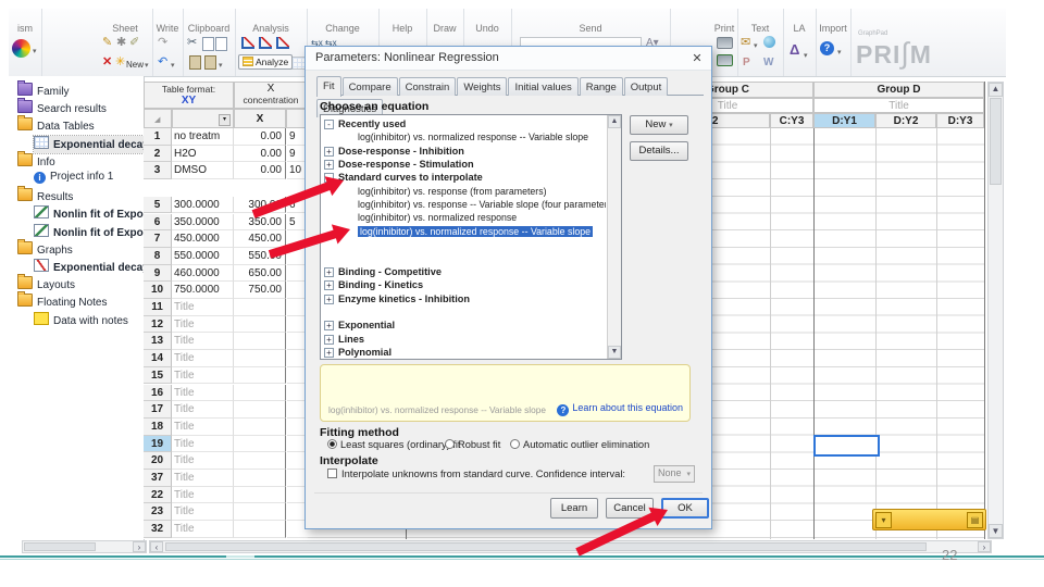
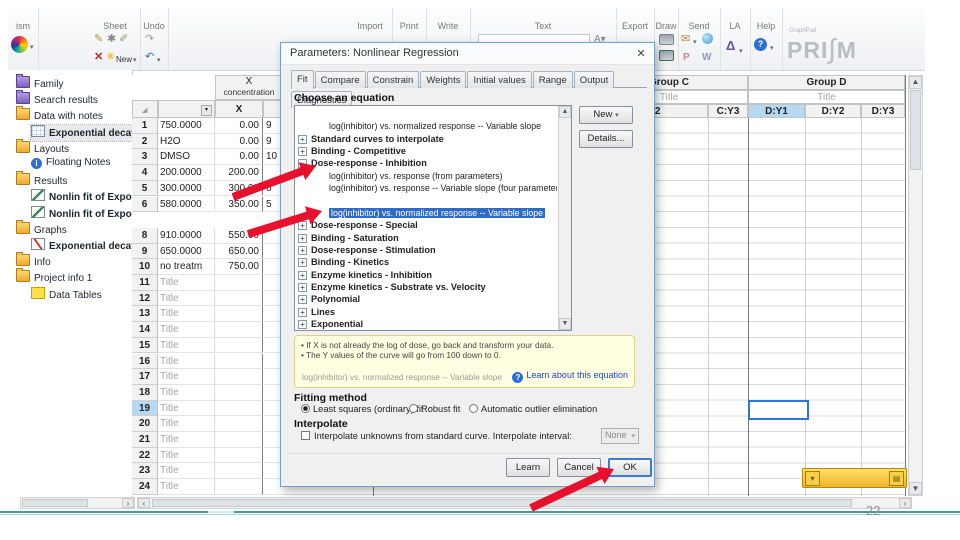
  ism
  Sheet
  ✎
  ✱
  ✐
  ✕
  ✳
  New
- Write
+ Undo
  ↷
  ↶
- Clipboard
- ✂
- Analysis
- Analyze
- Change
- ⇆x ⇆x
- Help
+ Import
- Draw
+ Print
- Undo
+ Write
- Send
+ Text
  A▾
+ Export
- Print
+ Draw
- Text
+ Send
  ✉
  P
  W
  LA
  Δ
- Import
+ Help
  ?
  PRI∫M
  Family
  Search results
- Data Tables
+ Data with notes
  Exponential deca
- Info
+ Layouts
- i Project info 1
+ i Floating Notes
  Results
  Nonlin fit of Expo
  Nonlin fit of Expo
  Graphs
  Exponential deca
- Layouts
+ Info
- Floating Notes
+ Project info 1
- Data with notes
+ Data Tables
- Table format:
- XY
  X
  concentration
  X
  1
- no treatm
+ 750.0000
  0.00
  9
  2
  H2O
  0.00
  9
  3
  DMSO
  0.00
  10
+ 4
+ 200.0000
+ 200.00
  5
  300.0000
  6
  6
- 350.0000
+ 580.0000
  350.00
  5
- 7
- 450.0000
- 450.00
  8
- 550.0000
+ 910.0000
  9
- 460.0000
+ 650.0000
  650.00
  10
- 750.0000
+ no treatm
  750.00
  11
  Title
  12
  Title
  13
  Title
  14
  Title
  15
  Title
  16
  Title
  17
  Title
  18
  Title
  19
  Title
  20
  Title
- 37
+ 21
  Title
  22
  Title
  23
  Title
- 32
+ 24
  Title
  roup C
  Group D
  Title
  Title
  C:Y3
  D:Y1
  D:Y2
  D:Y3
  ▾
  ▤
  ▲
  ▼
  ›
  ‹
  ›
  Parameters: Nonlinear Regression
  ✕
  Fit Compare Constrain Weights Initial values Range OutputDiagnostics
  Choose an equation
- - Recently used
  log(inhibitor) vs. normalized response -- Variable slope
- + Dose-response - Inhibition
+ + Standard curves to interpolate
- + Dose-response - Stimulation
+ + Binding - Competitive
- Standard curves to interpolate
+ Dose-response - Inhibition
  log(inhibitor) vs. response (from parameters)
  log(inhibitor) vs. response -- Variable slope (four paramete
- log(inhibitor) vs. normalized response
  log(inhibitor) vs. normalized response -- Variable slope
+ + Dose-response - Special
+ + Binding - Saturation
- + Binding - Competitive
+ + Dose-response - Stimulation
  + Binding - Kinetics
  + Enzyme kinetics - Inhibition
+ + Enzyme kinetics - Substrate vs. Velocity
- + Exponential
+ + Polynomial
  + Lines
- + Polynomial
+ + Exponential
  New
  Details...
+ • If X is not already the log of dose, go back and transform your data.
+ • The Y values of the curve will go from 100 down to 0.
  log(inhibitor) vs. normalized response -- Variable slope
  ? Learn about this equation
  Fitting method
  Least squares (ordinarit
  Robust fit
  Automatic outlier elimination
  Interpolate
- Interpolate unknowns from standard curve. Confidence interval:
+ Interpolate unknowns from standard curve. Interpolate interval:
  None
  Learn
  Cancel
  OK
  22
